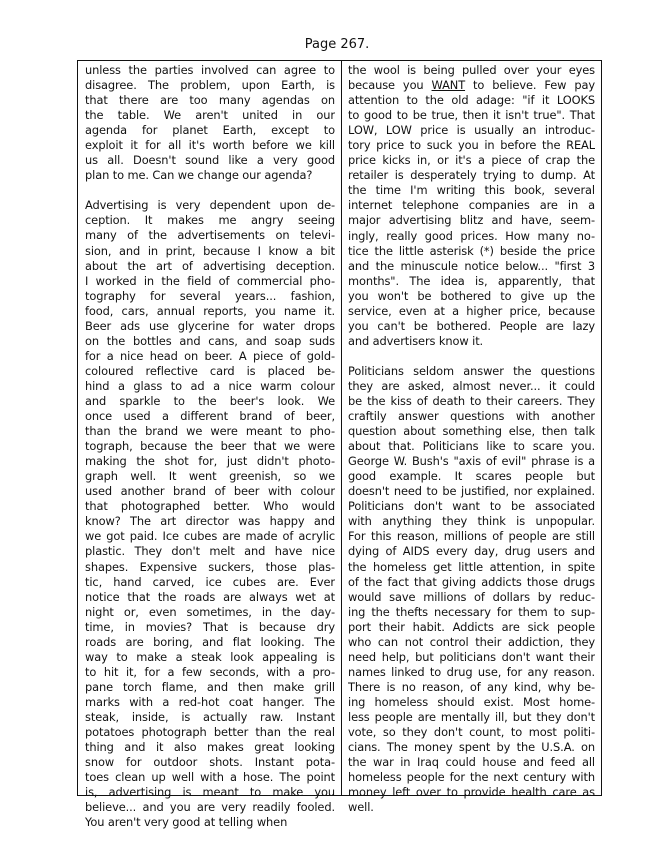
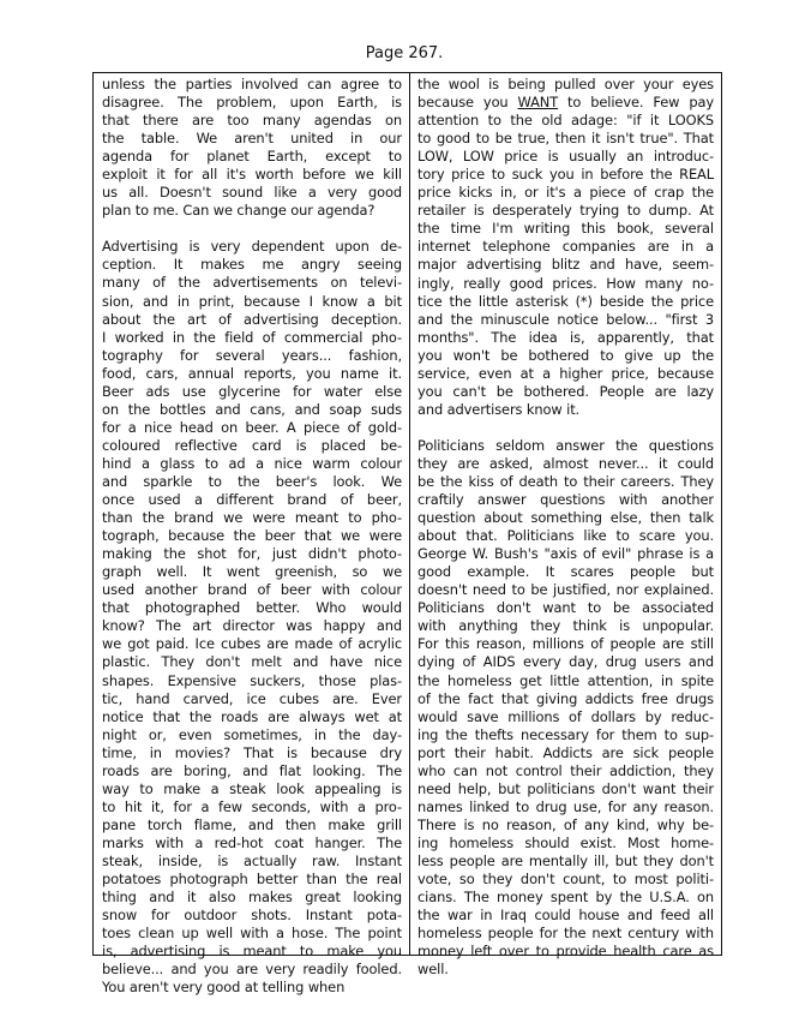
  Page 267.
  unless the parties involved can agree to
  disagree. The problem, upon Earth, is
  that there are too many agendas on
  the table. We aren't united in our
  agenda for planet Earth, except to
  exploit it for all it's worth before we kill
  us all. Doesn't sound like a very good
  plan to me. Can we change our agenda?
  Advertising is very dependent upon de-
  ception. It makes me angry seeing
  many of the advertisements on televi-
  sion, and in print, because I know a bit
  about the art of advertising deception.
  I worked in the field of commercial pho-
  tography for several years... fashion,
  food, cars, annual reports, you name it.
- Beer ads use glycerine for water drops
+ Beer ads use glycerine for water else
  on the bottles and cans, and soap suds
  for a nice head on beer. A piece of gold-
  coloured reflective card is placed be-
  hind a glass to ad a nice warm colour
  and sparkle to the beer's look. We
  once used a different brand of beer,
  than the brand we were meant to pho-
  tograph, because the beer that we were
  making the shot for, just didn't photo-
  graph well. It went greenish, so we
  used another brand of beer with colour
  that photographed better. Who would
  know? The art director was happy and
  we got paid. Ice cubes are made of acrylic
  plastic. They don't melt and have nice
  shapes. Expensive suckers, those plas-
  tic, hand carved, ice cubes are. Ever
  notice that the roads are always wet at
  night or, even sometimes, in the day-
  time, in movies? That is because dry
  roads are boring, and flat looking. The
  way to make a steak look appealing is
  to hit it, for a few seconds, with a pro-
  pane torch flame, and then make grill
  marks with a red-hot coat hanger. The
  steak, inside, is actually raw. Instant
  potatoes photograph better than the real
  thing and it also makes great looking
  snow for outdoor shots. Instant pota-
  toes clean up well with a hose. The point
  is, advertising is meant to make you
  believe... and you are very readily fooled.
  You aren't very good at telling when
  the wool is being pulled over your eyes
  because you WANT to believe. Few pay
  attention to the old adage: "if it LOOKS
  to good to be true, then it isn't true". That
  LOW, LOW price is usually an introduc-
  tory price to suck you in before the REAL
  price kicks in, or it's a piece of crap the
  retailer is desperately trying to dump. At
  the time I'm writing this book, several
  internet telephone companies are in a
  major advertising blitz and have, seem-
  ingly, really good prices. How many no-
  tice the little asterisk (*) beside the price
  and the minuscule notice below... "first 3
  months". The idea is, apparently, that
  you won't be bothered to give up the
  service, even at a higher price, because
  you can't be bothered. People are lazy
  and advertisers know it.
  Politicians seldom answer the questions
  they are asked, almost never... it could
  be the kiss of death to their careers. They
  craftily answer questions with another
  question about something else, then talk
  about that. Politicians like to scare you.
  George W. Bush's "axis of evil" phrase is a
  good example. It scares people but
  doesn't need to be justified, nor explained.
  Politicians don't want to be associated
  with anything they think is unpopular.
  For this reason, millions of people are still
  dying of AIDS every day, drug users and
  the homeless get little attention, in spite
- of the fact that giving addicts those drugs
+ of the fact that giving addicts free drugs
  would save millions of dollars by reduc-
  ing the thefts necessary for them to sup-
  port their habit. Addicts are sick people
  who can not control their addiction, they
  need help, but politicians don't want their
  names linked to drug use, for any reason.
  There is no reason, of any kind, why be-
  ing homeless should exist. Most home-
  less people are mentally ill, but they don't
  vote, so they don't count, to most politi-
  cians. The money spent by the U.S.A. on
  the war in Iraq could house and feed all
  homeless people for the next century with
  money left over to provide health care as
  well.
